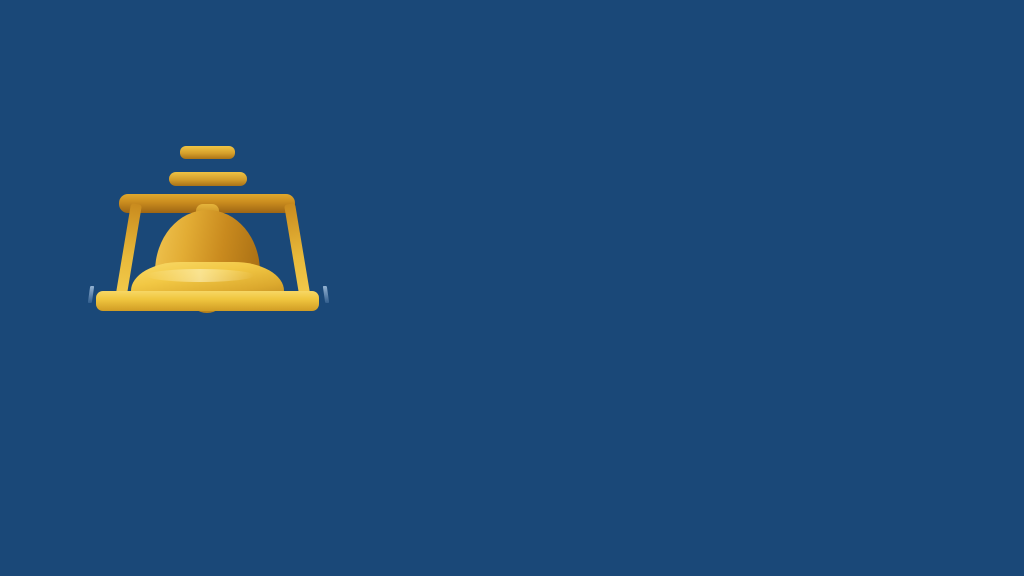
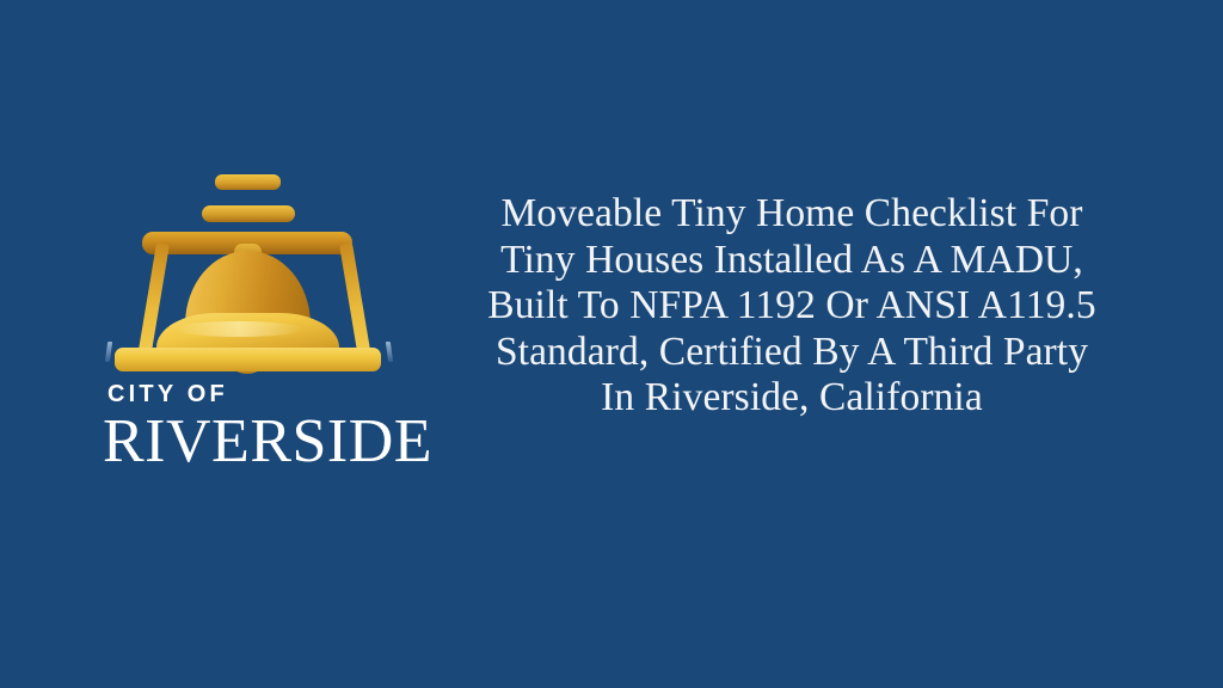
+ CITY OF
+ RIVERSIDE
+ Moveable Tiny Home Checklist For
+ Tiny Houses Installed As A MADU,
+ Built To NFPA 1192 Or ANSI A119.5
+ Standard, Certified By A Third Party
+ In Riverside, California
